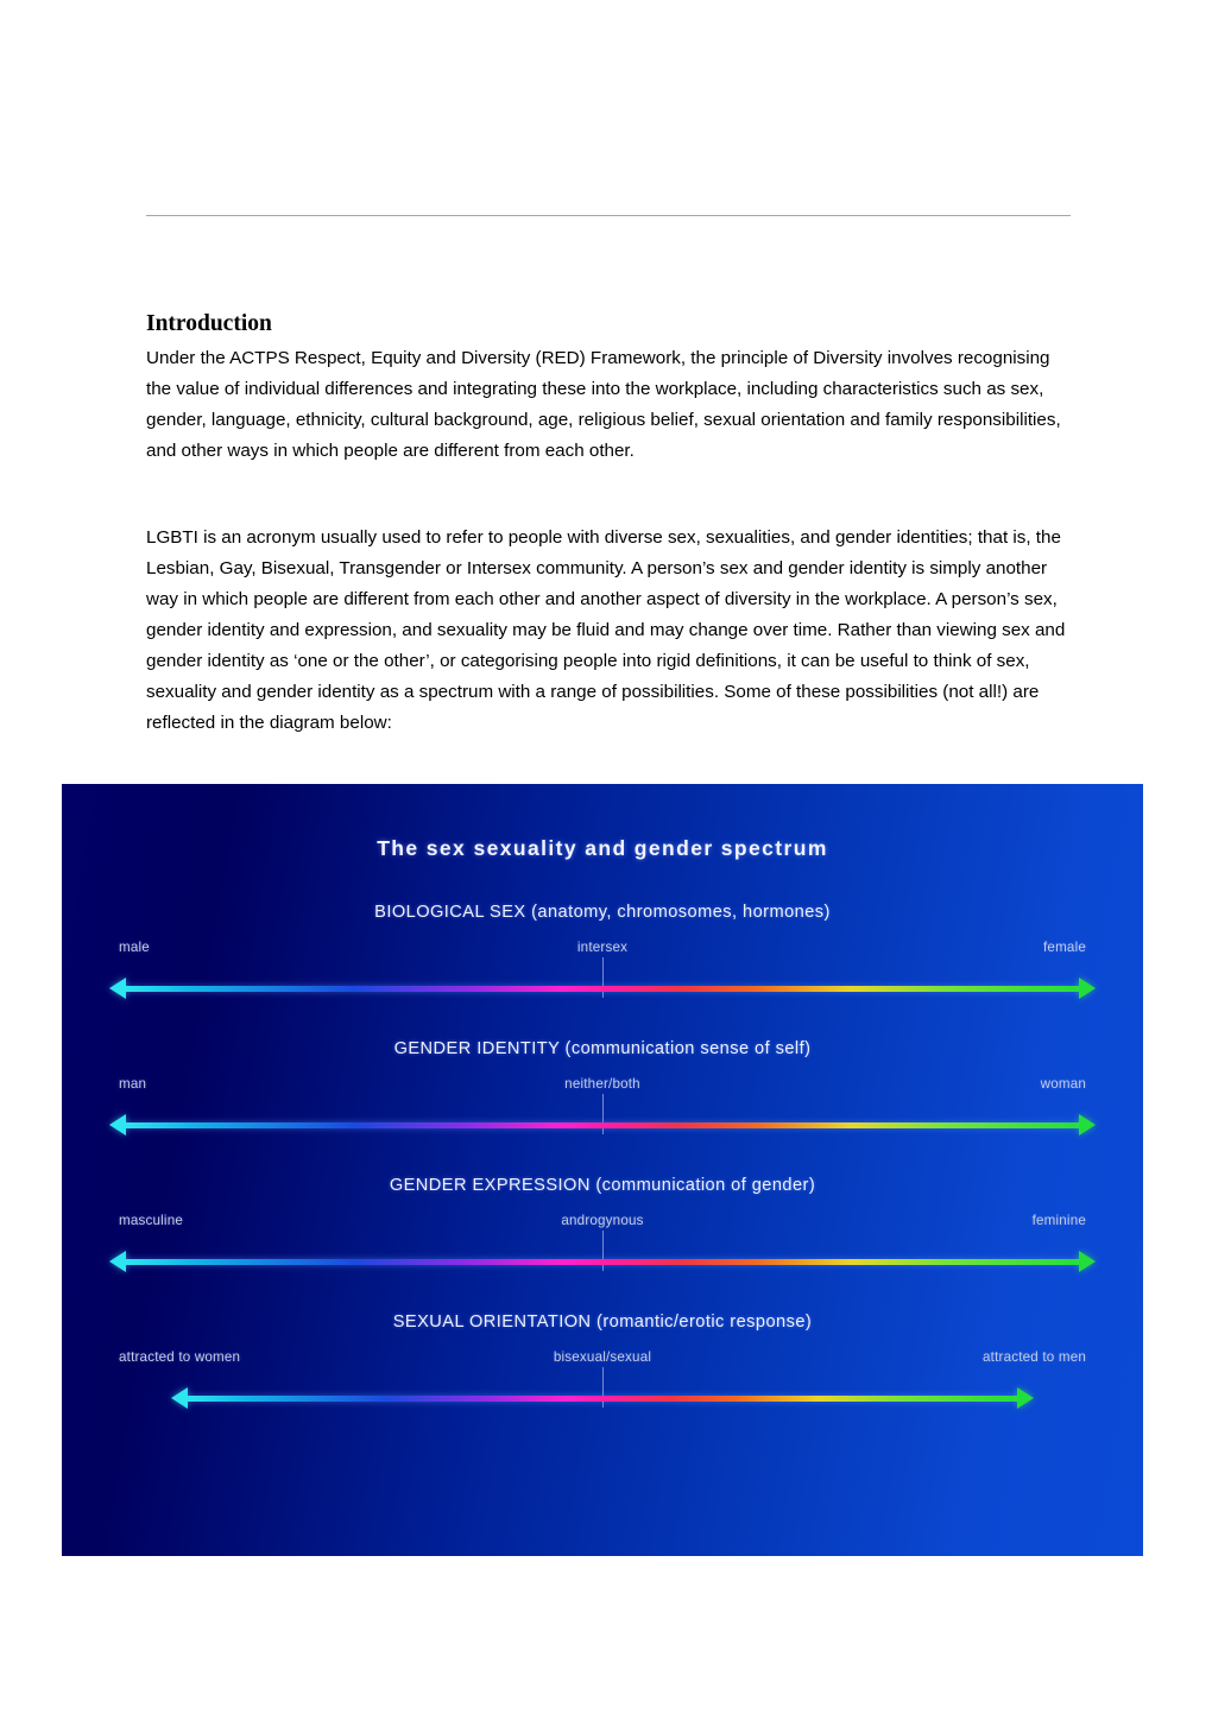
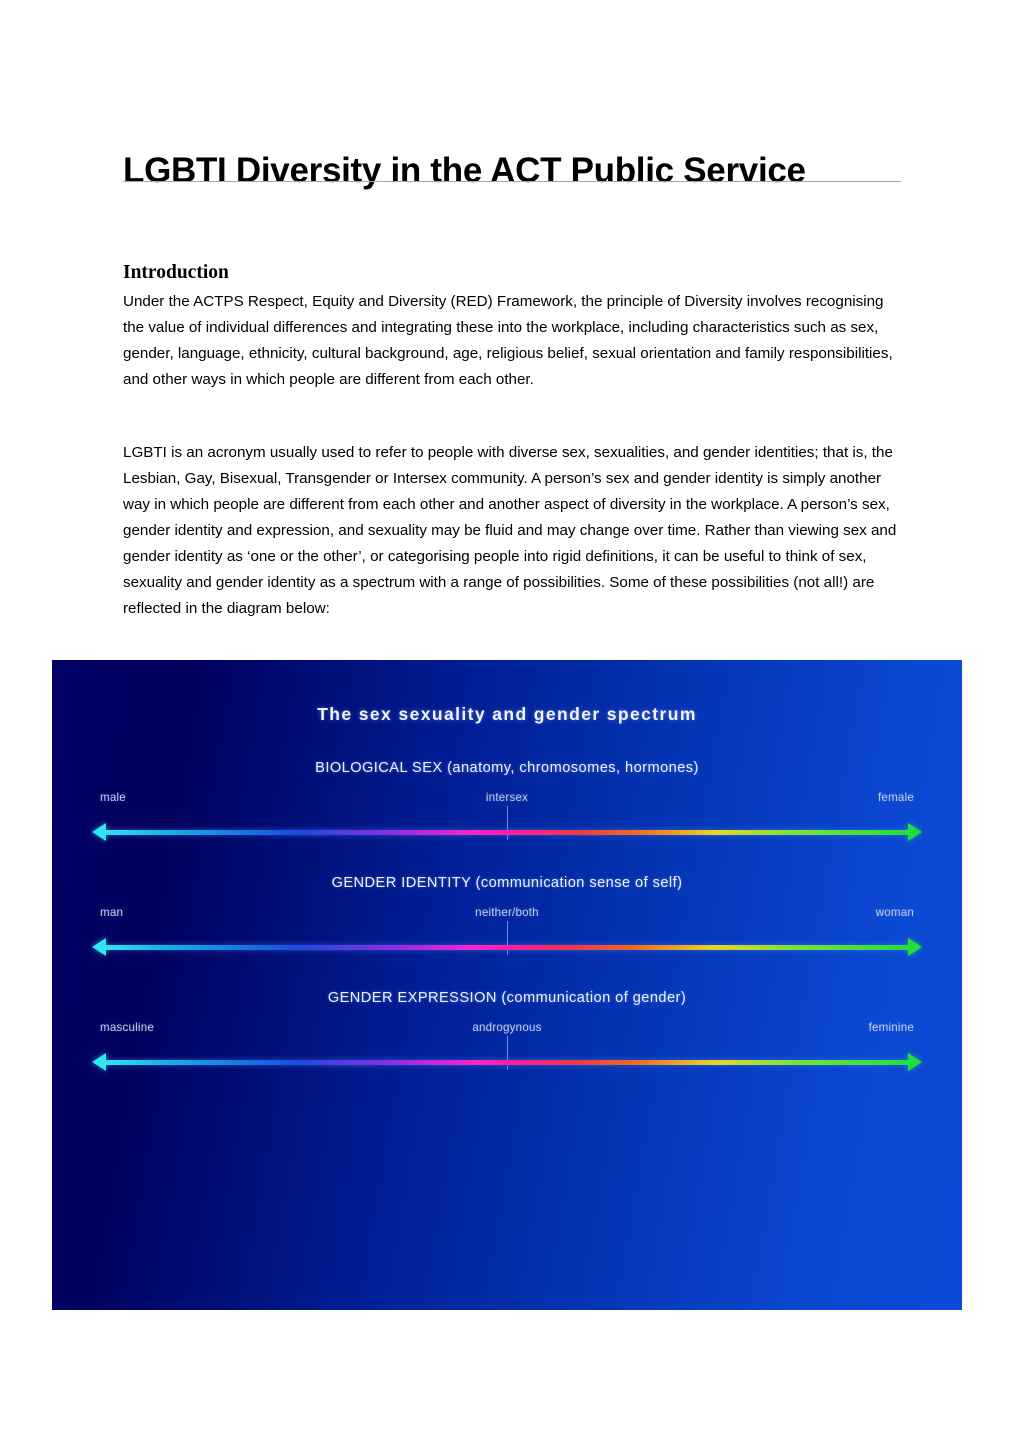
+ LGBTI Diversity in the ACT Public Service
  Introduction
  Under the ACTPS Respect, Equity and Diversity (RED) Framework, the principle of Diversity involves recognising the value of individual differences and integrating these into the workplace, including characteristics such as sex, gender, language, ethnicity, cultural background, age, religious belief, sexual orientation and family responsibilities, and other ways in which people are different from each other.
  LGBTI is an acronym usually used to refer to people with diverse sex, sexualities, and gender identities; that is, the Lesbian, Gay, Bisexual, Transgender or Intersex community. A person’s sex and gender identity is simply another way in which people are different from each other and another aspect of diversity in the workplace. A person’s sex, gender identity and expression, and sexuality may be fluid and may change over time. Rather than viewing sex and gender identity as ‘one or the other’, or categorising people into rigid definitions, it can be useful to think of sex, sexuality and gender identity as a spectrum with a range of possibilities. Some of these possibilities (not all!) are reflected in the diagram below:
  The sex sexuality and gender spectrum
  BIOLOGICAL SEX (anatomy, chromosomes, hormones)
  male
  intersex
  female
  GENDER IDENTITY (communication sense of self)
  man
  neither/both
  woman
  GENDER EXPRESSION (communication of gender)
  masculine
  androgynous
  feminine
- SEXUAL ORIENTATION (romantic/erotic response)
- attracted to women
- bisexual/sexual
- attracted to men
